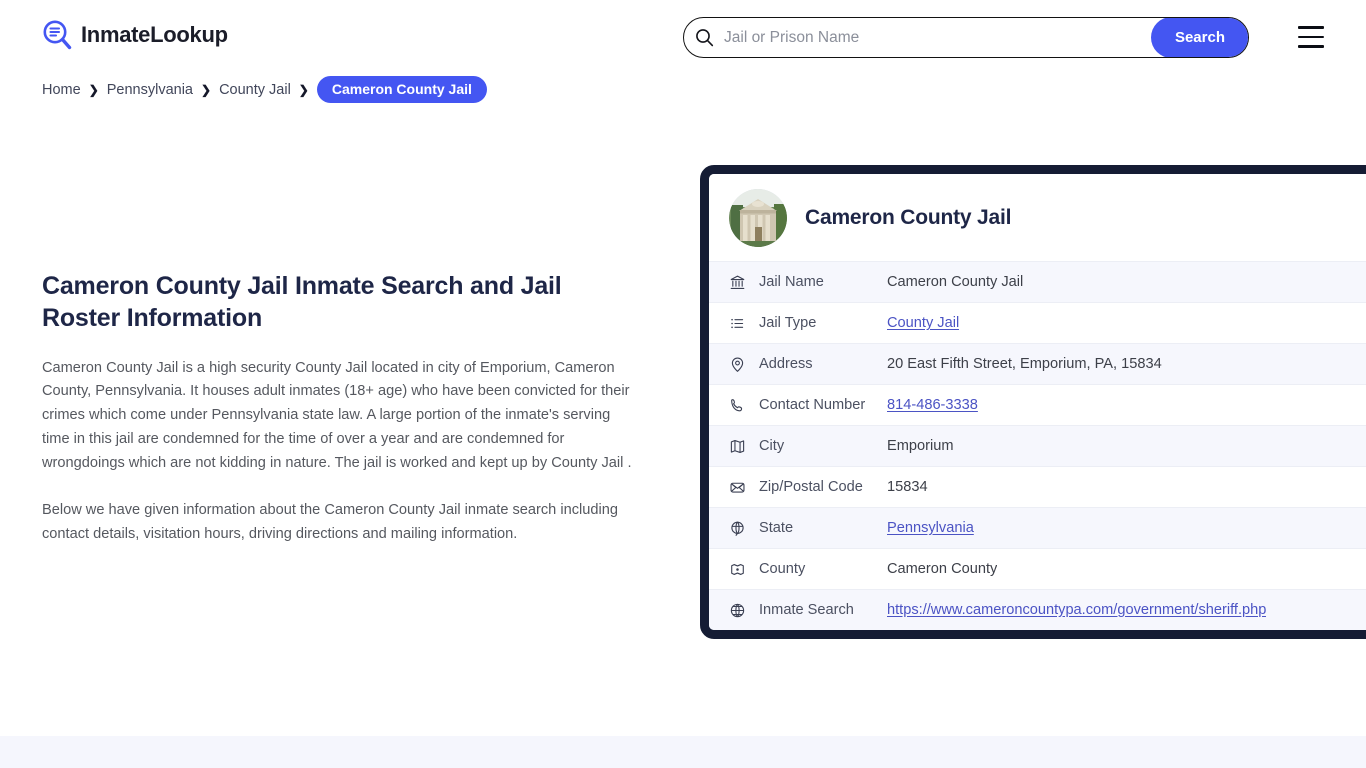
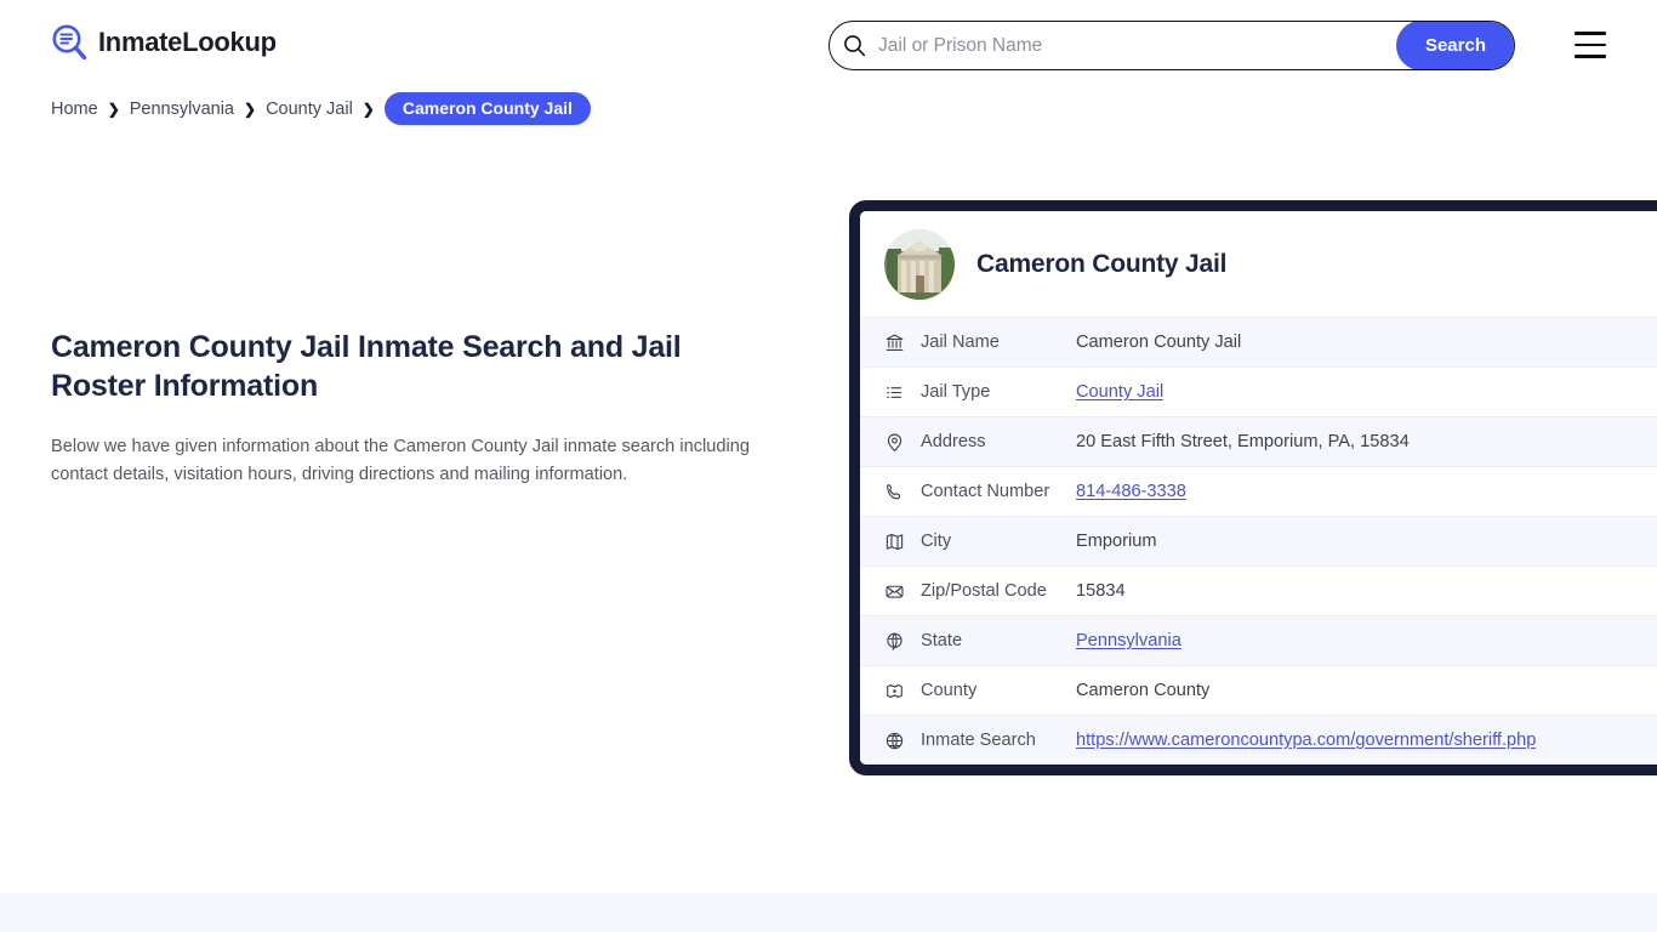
  InmateLookup
  Jail or Prison Name
  Search
  Home
  ❯
  Pennsylvania
  ❯
  County Jail
  ❯
  Cameron County Jail
  Cameron County Jail Inmate Search and Jail Roster Information
- Cameron County Jail is a high security County Jail located in city of Emporium, Cameron County, Pennsylvania. It houses adult inmates (18+ age) who have been convicted for their crimes which come under Pennsylvania state law. A large portion of the inmate's serving time in this jail are condemned for the time of over a year and are condemned for wrongdoings which are not kidding in nature. The jail is worked and kept up by County Jail .
  Below we have given information about the Cameron County Jail inmate search including contact details, visitation hours, driving directions and mailing information.
  Cameron County Jail
  Jail Name
  Cameron County Jail
  Jail Type
  County Jail
  Address
  20 East Fifth Street, Emporium, PA, 15834
  Contact Number
  814-486-3338
  City
  Emporium
  Zip/Postal Code
  15834
  State
  Pennsylvania
  County
  Cameron County
  Inmate Search
  https://www.cameroncountypa.com/government/sheriff.php
